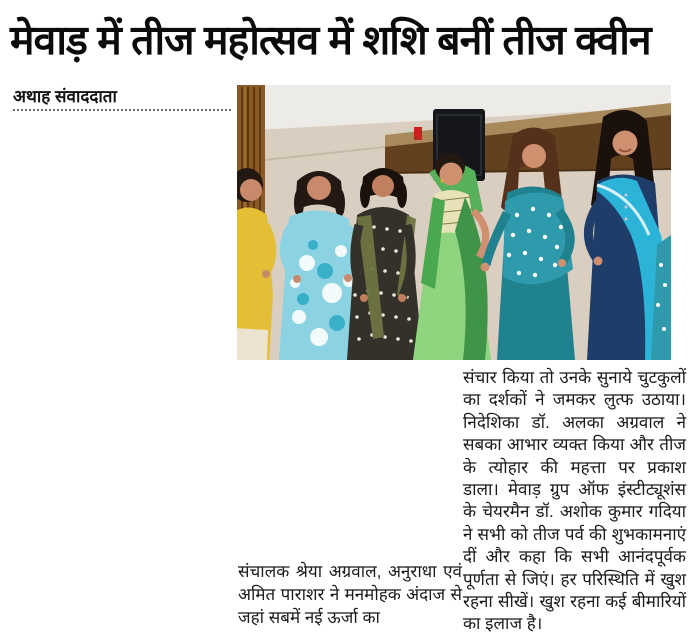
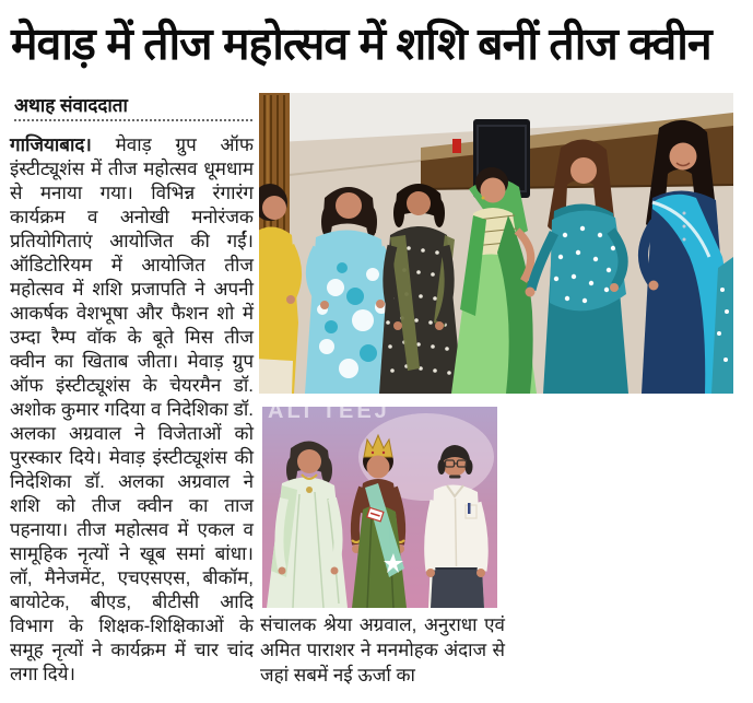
  मेवाड़ में तीज महोत्सव में शशि बनीं तीज क्वीन
  अथाह संवाददाता
+ गाजियाबाद। मेवाड़ ग्रुप ऑफ इंस्टीट्यूशंस में तीज महोत्सव धूमधाम से मनाया गया। विभिन्न रंगारंग कार्यक्रम व अनोखी मनोरंजक प्रतियोगिताएं आयोजित की गईं। ऑडिटोरियम में आयोजित तीज महोत्सव में शशि प्रजापति ने अपनी आकर्षक वेशभूषा और फैशन शो में उम्दा रैम्प वॉक के बूते मिस तीज क्वीन का खिताब जीता। मेवाड़ ग्रुप ऑफ इंस्टीट्यूशंस के चेयरमैन डॉ. अशोक कुमार गदिया व निदेशिका डॉ. अलका अग्रवाल ने विजेताओं को पुरस्कार दिये। मेवाड़ इंस्टीट्यूशंस की निदेशिका डॉ. अलका अग्रवाल ने शशि को तीज क्वीन का ताज पहनाया। तीज महोत्सव में एकल व सामूहिक नृत्यों ने खूब समां बांधा। लॉ, मैनेजमेंट, एचएसएस, बीकॉम, बायोटेक, बीएड, बीटीसी आदि विभाग के शिक्षक-शिक्षिकाओं के समूह नृत्यों ने कार्यक्रम में चार चांद लगा दिये।
+ ALI TEEJ
  संचालक श्रेया अग्रवाल, अनुराधा एवं अमित पाराशर ने मनमोहक अंदाज से जहां सबमें नई ऊर्जा का
- संचार किया तो उनके सुनाये चुटकुलों का दर्शकों ने जमकर लुत्फ उठाया। निदेशिका डॉ. अलका अग्रवाल ने सबका आभार व्यक्त किया और तीज के त्योहार की महत्ता पर प्रकाश डाला। मेवाड़ ग्रुप ऑफ इंस्टीट्यूशंस के चेयरमैन डॉ. अशोक कुमार गदिया ने सभी को तीज पर्व की शुभकामनाएं दीं और कहा कि सभी आनंदपूर्वक पूर्णता से जिएं। हर परिस्थिति में खुश रहना सीखें। खुश रहना कई बीमारियों का इलाज है।
